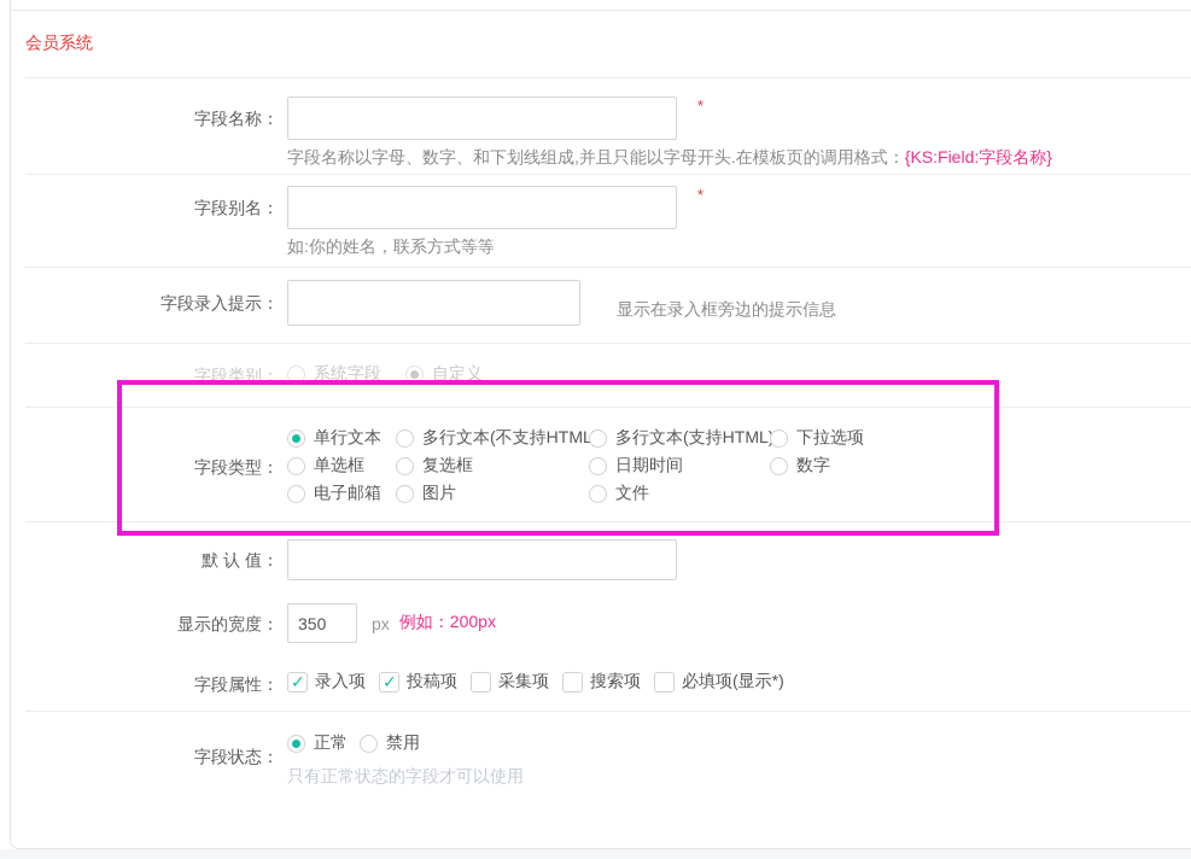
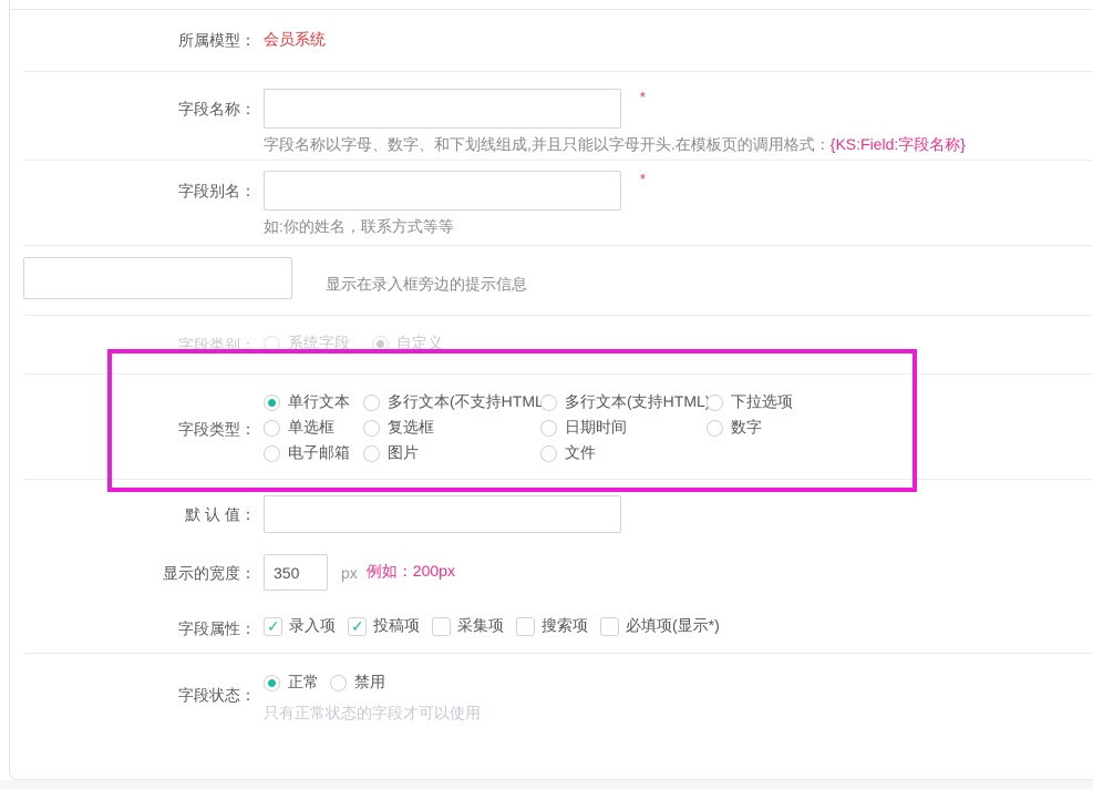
+ 所属模型：
  会员系统
  字段名称：
  *
  字段名称以字母、数字、和下划线组成,并且只能以字母开头.在模板页的调用格式：{KS:Field:字段名称}
  字段别名：
  *
  如:你的姓名，联系方式等等
- 字段录入提示：
  显示在录入框旁边的提示信息
  字段类别：
  系统字段
  自定义
  字段类型：
  单行文本
  多行文本(不支持HTML
  多行文本(支持HTML
  下拉选项
  单选框
  复选框
  日期时间
  数字
  电子邮箱
  图片
  文件
  默 认 值：
  显示的宽度：
  350
  px
  例如：200px
  字段属性：
  录入项
  投稿项
  采集项
  搜索项
  必填项(显示*)
  字段状态：
  正常
  禁用
  只有正常状态的字段才可以使用
